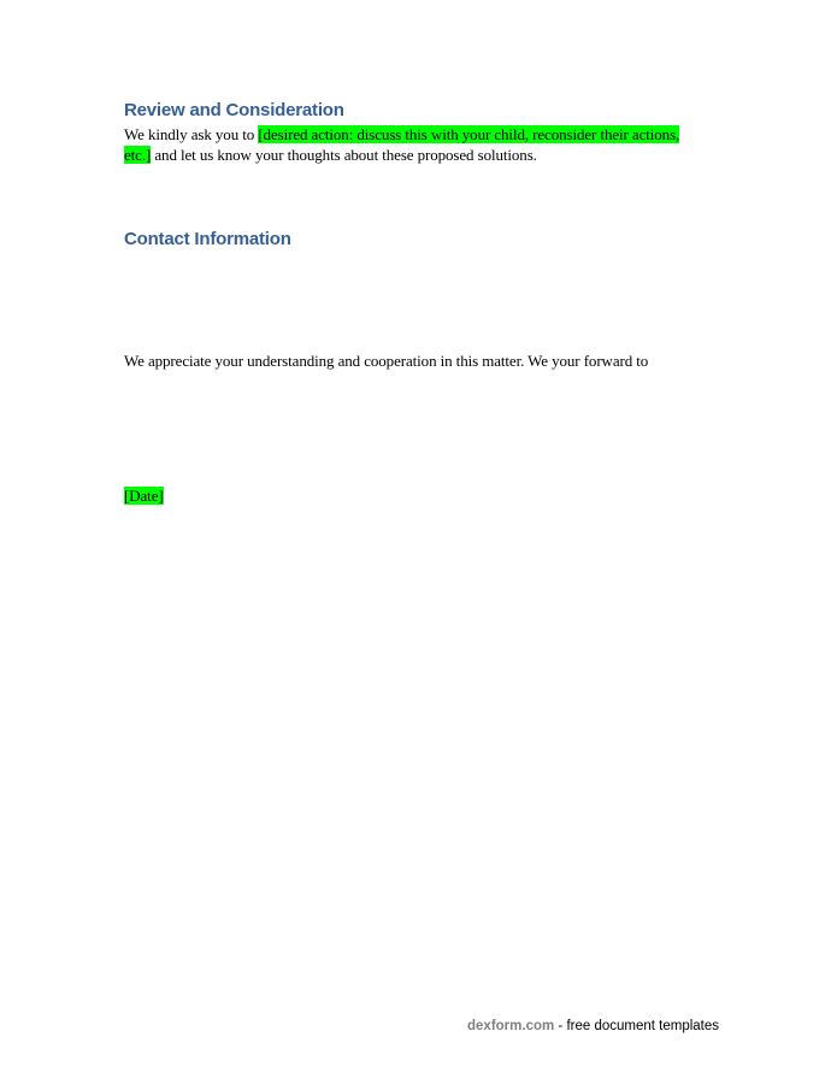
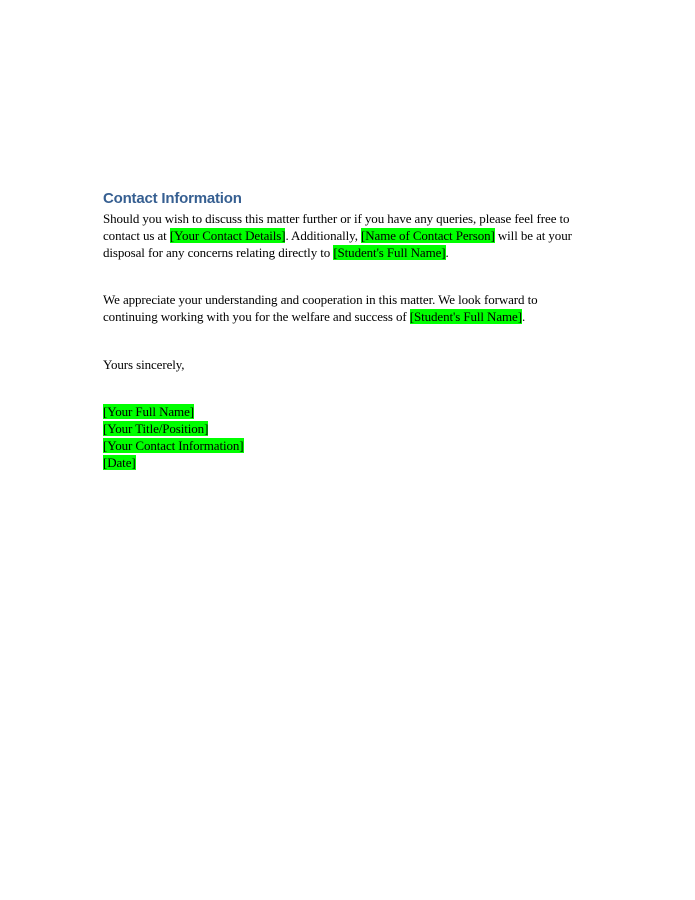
- Review and Consideration
- We kindly ask you to [desired action: discuss this with your child, reconsider their actions,
- etc.] and let us know your thoughts about these proposed solutions.
  Contact Information
+ Should you wish to discuss this matter further or if you have any queries, please feel free to
+ contact us at [Your Contact Details]. Additionally, [Name of Contact Person] will be at your
+ disposal for any concerns relating directly to [Student's Full Name].
- We appreciate your understanding and cooperation in this matter. We your forward to
+ We appreciate your understanding and cooperation in this matter. We look forward to
+ continuing working with you for the welfare and success of [Student's Full Name].
+ Yours sincerely,
+ [Your Full Name]
+ [Your Title/Position]
+ [Your Contact Information]
  [Date]
- dexform.com - free document templates
